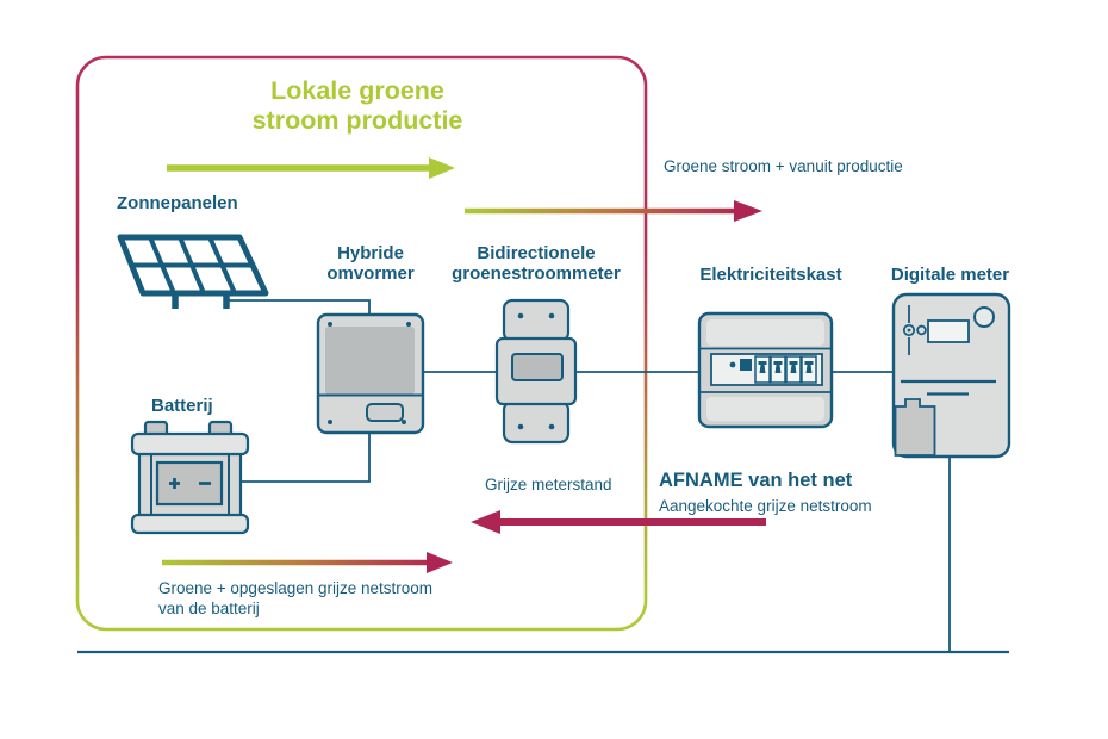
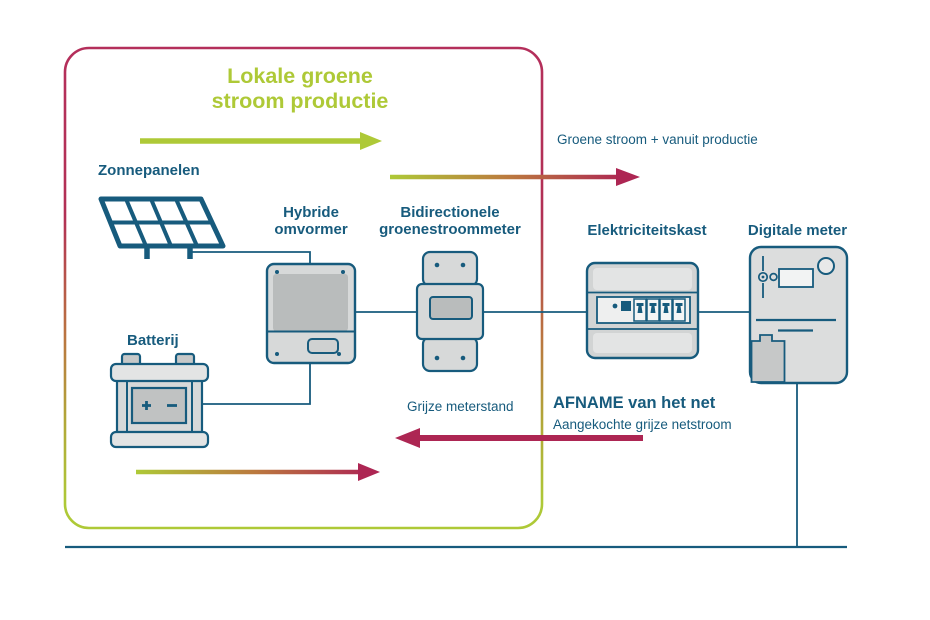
  Lokale groene
  stroom productie
  Zonnepanelen
  Batterij
  Hybride omvormer
  Bidirectionele groenestroommeter
  Elektriciteitskast
  Digitale meter
  Groene stroom + vanuit productie
  AFNAME van het net
  Aangekochte grijze netstroom
  Grijze meterstand
- Groene + opgeslagen grijze netstroom
- van de batterij
